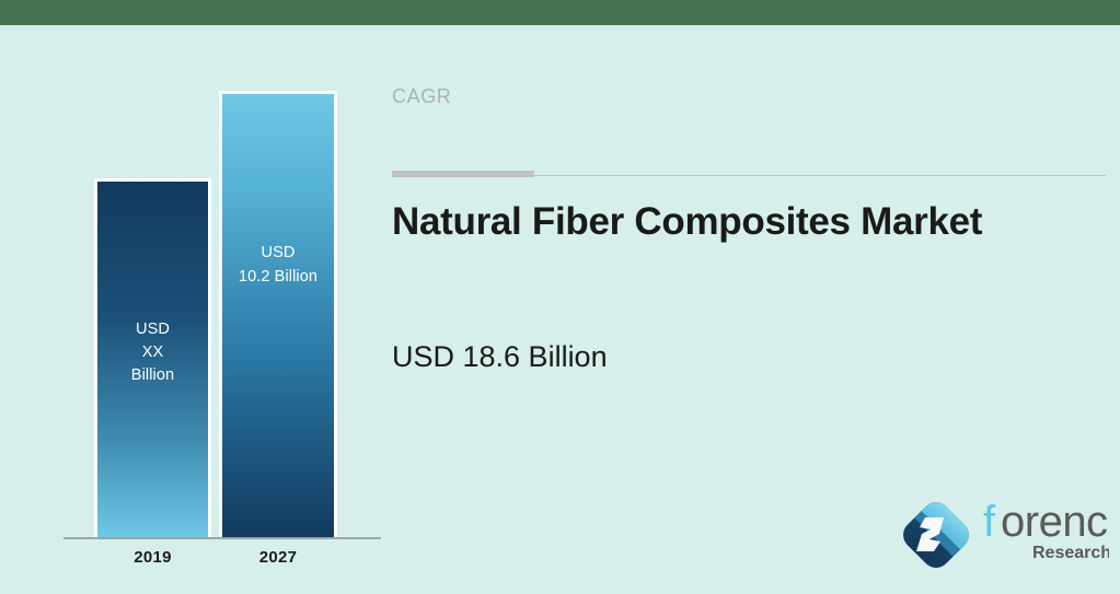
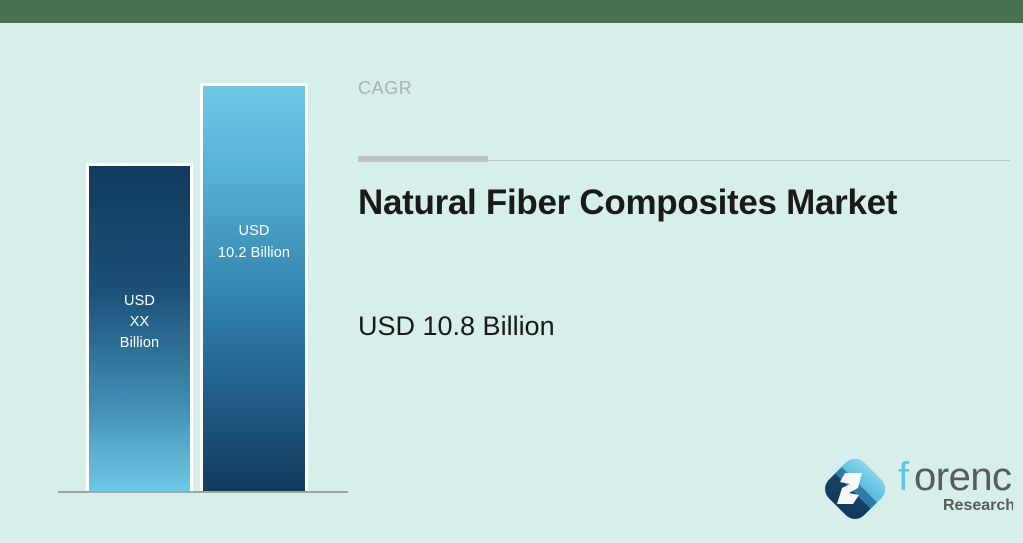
  USD
  XX
  Billion
  USD
  10.2 Billion
- 2019
- 2027
  CAGR
  Natural Fiber Composites Market
- USD 18.6 Billion
+ USD 10.8 Billion
  f
  orenc
  Research
